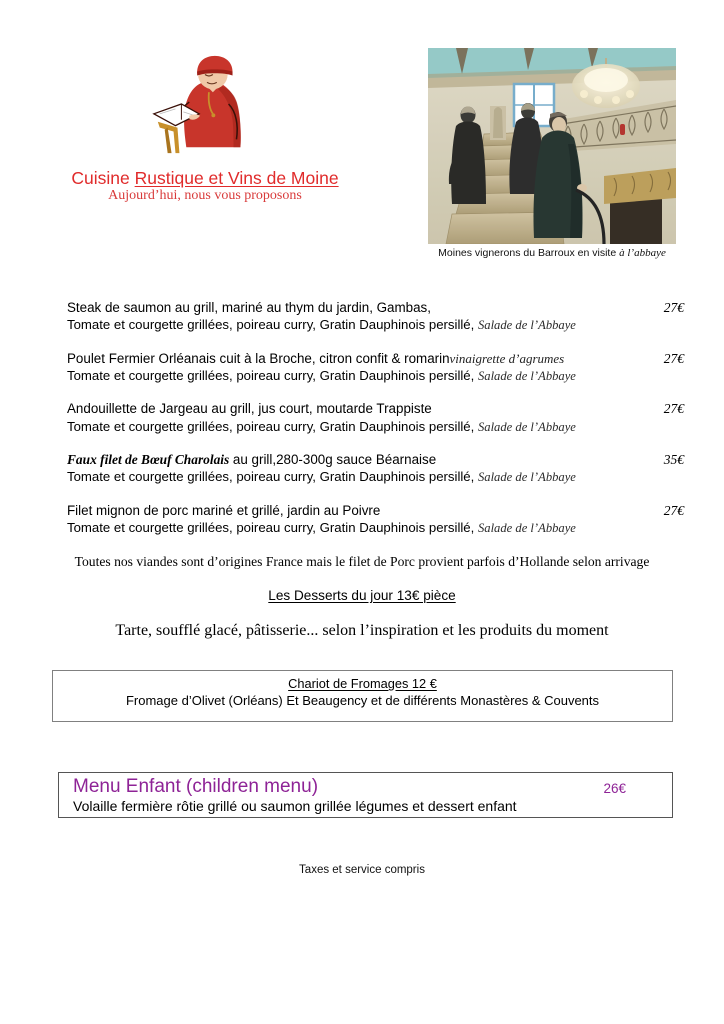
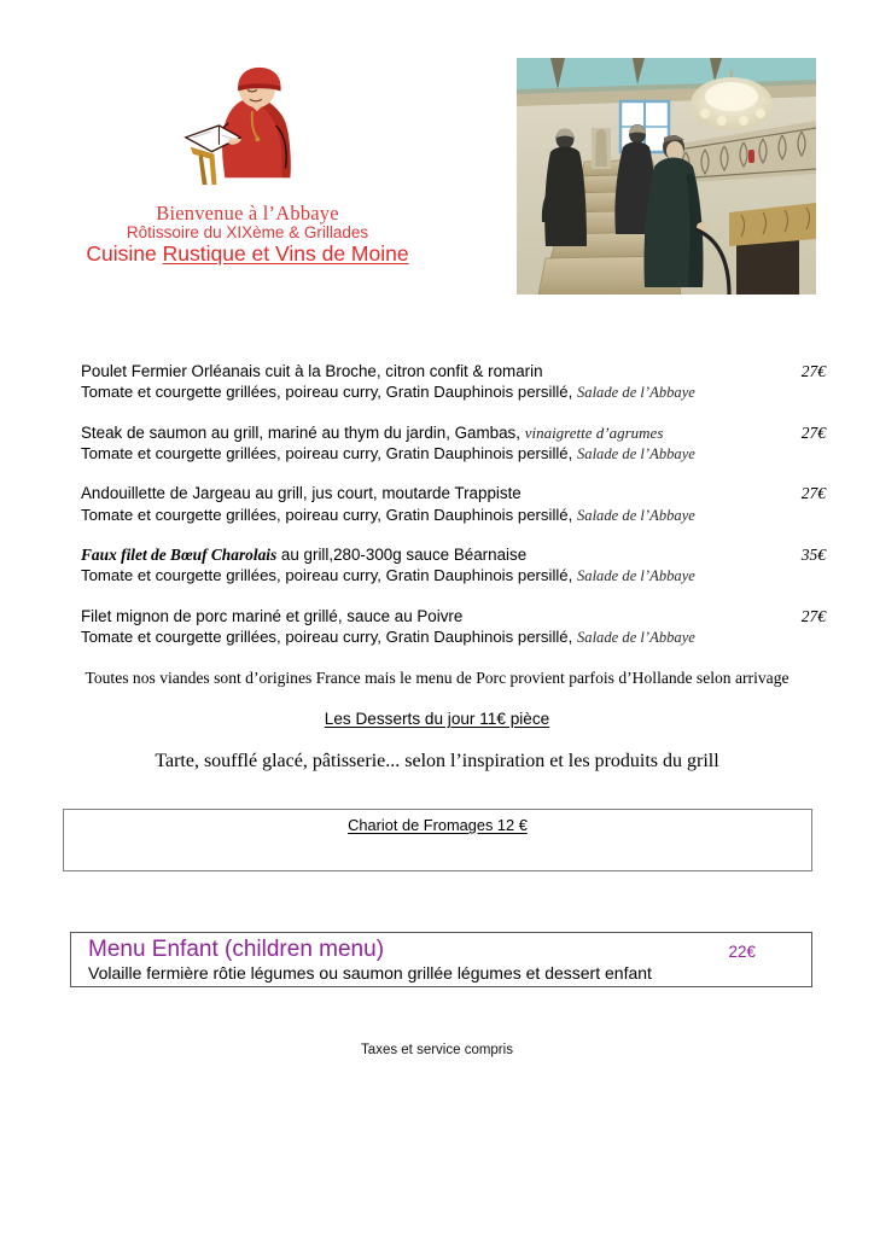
+ Bienvenue à l’Abbaye
+ Rôtissoire du XIXème & Grillades
  Cuisine Rustique et Vins de Moine
- Aujourd’hui, nous vous proposons
- Moines vignerons du Barroux en visite à l’abbaye
- Steak de saumon au grill, mariné au thym du jardin, Gambas,
+ Poulet Fermier Orléanais cuit à la Broche, citron confit & romarin
  Tomate et courgette grillées, poireau curry, Gratin Dauphinois persillé, Salade de l’Abbaye
  27€
- Poulet Fermier Orléanais cuit à la Broche, citron confit & romarinvinaigrette d’agrumes
+ Steak de saumon au grill, mariné au thym du jardin, Gambas, vinaigrette d’agrumes
  Tomate et courgette grillées, poireau curry, Gratin Dauphinois persillé, Salade de l’Abbaye
  27€
  Andouillette de Jargeau au grill, jus court, moutarde Trappiste
  Tomate et courgette grillées, poireau curry, Gratin Dauphinois persillé, Salade de l’Abbaye
  27€
  Faux filet de Bœuf Charolais au grill,280-300g sauce Béarnaise
  Tomate et courgette grillées, poireau curry, Gratin Dauphinois persillé, Salade de l’Abbaye
  35€
- Filet mignon de porc mariné et grillé, jardin au Poivre
+ Filet mignon de porc mariné et grillé, sauce au Poivre
  Tomate et courgette grillées, poireau curry, Gratin Dauphinois persillé, Salade de l’Abbaye
  27€
- Toutes nos viandes sont d’origines France mais le filet de Porc provient parfois d’Hollande selon arrivage
+ Toutes nos viandes sont d’origines France mais le menu de Porc provient parfois d’Hollande selon arrivage
- Les Desserts du jour 13€ pièce
+ Les Desserts du jour 11€ pièce
- Tarte, soufflé glacé, pâtisserie... selon l’inspiration et les produits du moment
+ Tarte, soufflé glacé, pâtisserie... selon l’inspiration et les produits du grill
  Chariot de Fromages 12 €
- Fromage d’Olivet (Orléans) Et Beaugency et de différents Monastères & Couvents
  Menu Enfant (children menu)
- 26€
+ 22€
- Volaille fermière rôtie grillé ou saumon grillée légumes et dessert enfant
+ Volaille fermière rôtie légumes ou saumon grillée légumes et dessert enfant
  Taxes et service compris
